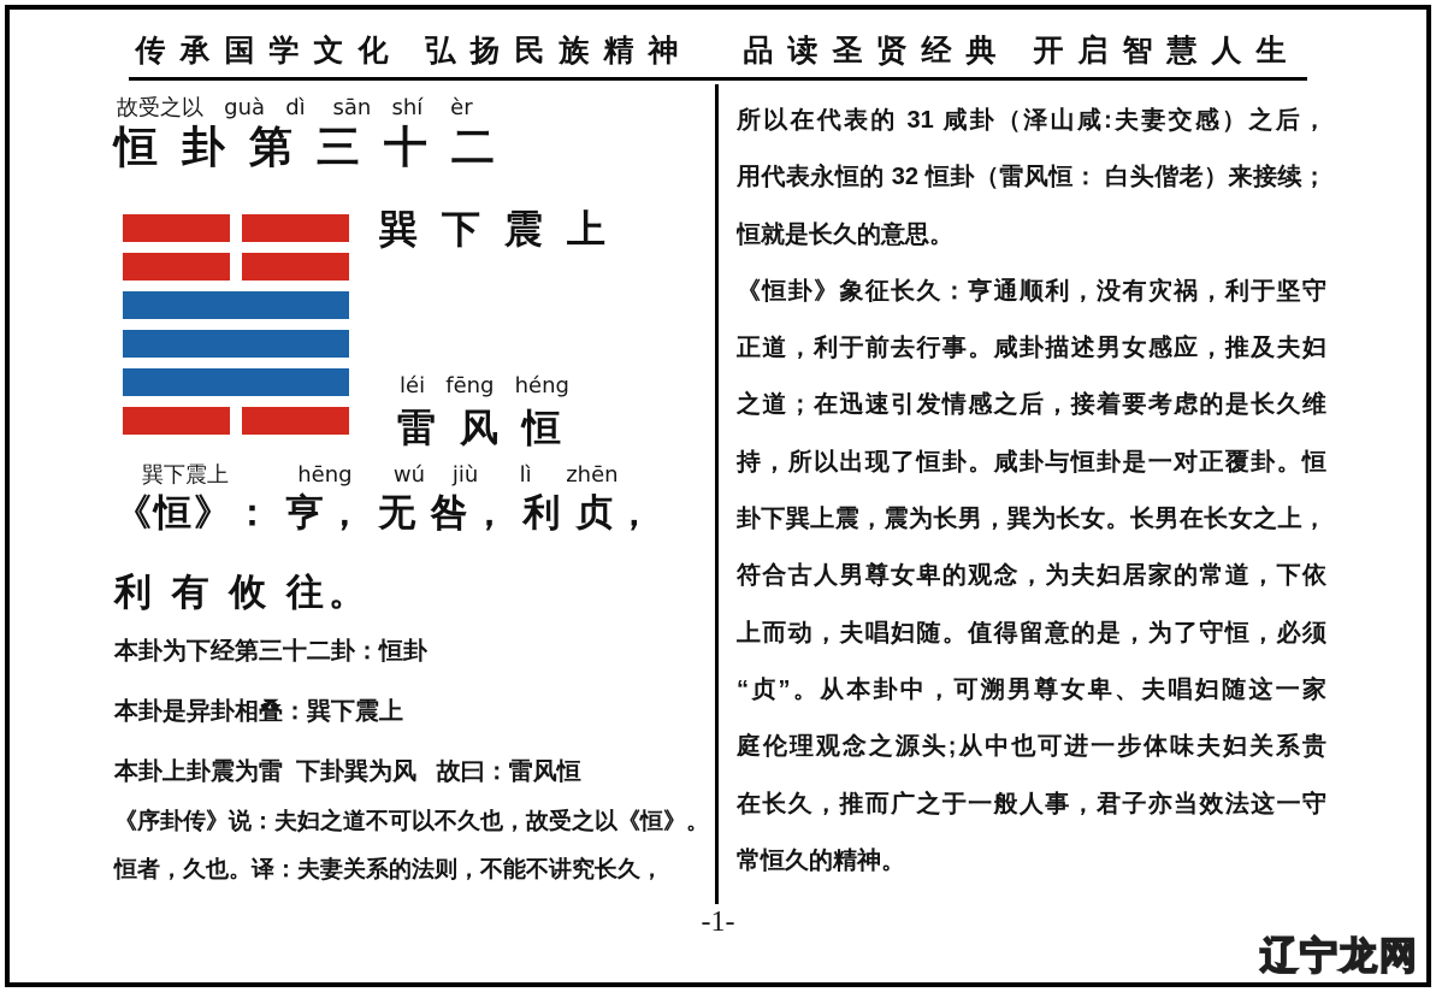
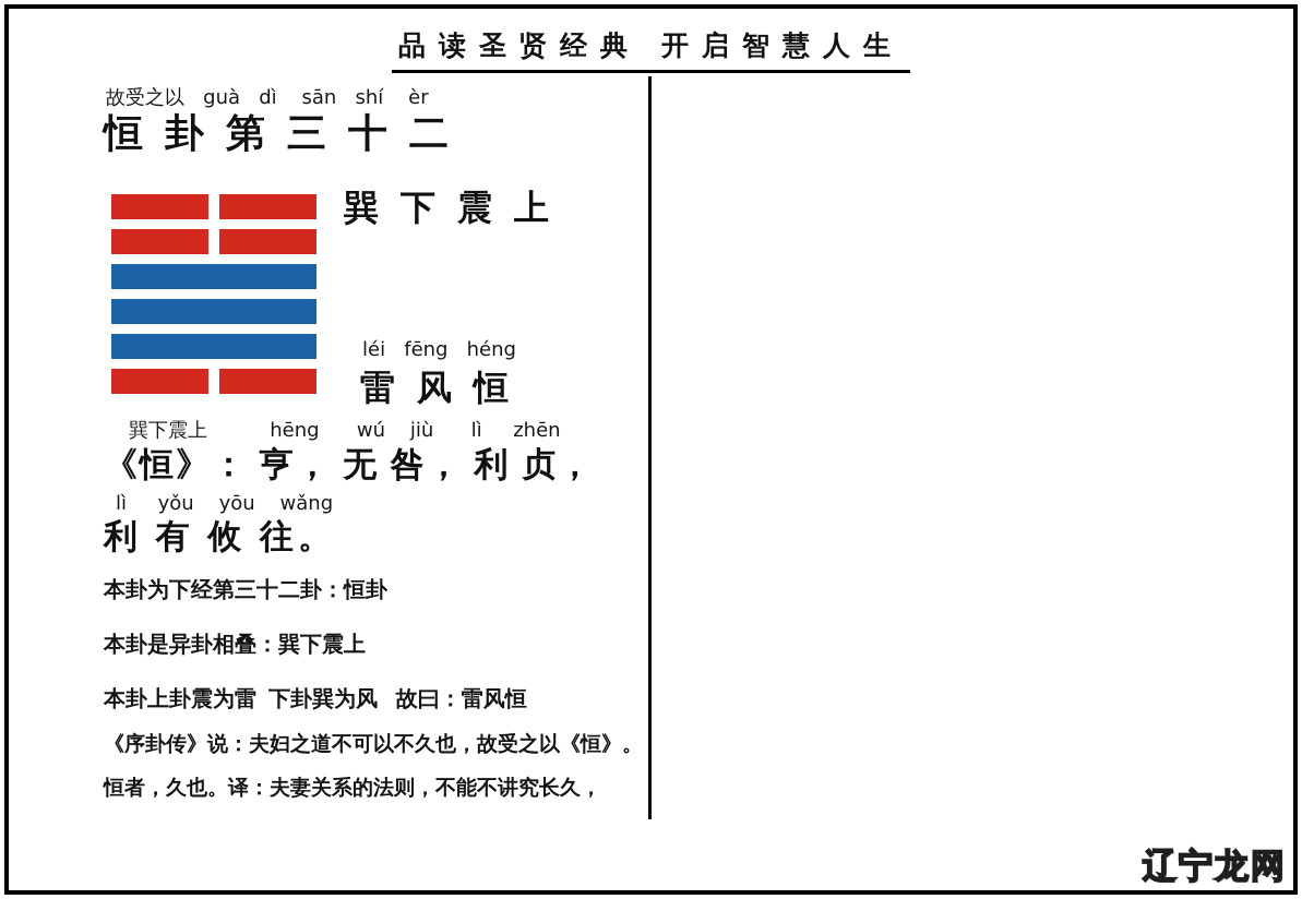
- 传承国学文化 弘扬民族精神
  品读圣贤经典 开启智慧人生
  故受之以 guà dì sān shí èr
  恒卦第三十二
  巽下震上
  léi fēng héng
  雷风恒
  巽下震上 hēng wú jiù lì zhēn
  《恒》： 亨， 无 咎， 利 贞，
+ lì yǒu yōu wǎng
  利 有 攸 往。
  本卦为下经第三十二卦：恒卦
  本卦是异卦相叠：巽下震上
  本卦上卦震为雷 下卦巽为风 故曰：雷风恒
  《序卦传》说：夫妇之道不可以不久也，故受之以《恒》。
  恒者，久也。译：夫妻关系的法则，不能不讲究长久，
- 所以在代表的 31 咸卦（泽山咸:夫妻交感）之后，
- 用代表永恒的 32 恒卦（雷风恒： 白头偕老）来接续；
- 恒就是长久的意思。
- 《恒卦》象征长久：亨通顺利，没有灾祸，利于坚守
- 正道，利于前去行事。咸卦描述男女感应，推及夫妇
- 之道；在迅速引发情感之后，接着要考虑的是长久维
- 持，所以出现了恒卦。咸卦与恒卦是一对正覆卦。恒
- 卦下巽上震，震为长男，巽为长女。长男在长女之上，
- 符合古人男尊女卑的观念，为夫妇居家的常道，下依
- 上而动，夫唱妇随。值得留意的是，为了守恒，必须
- “贞”。从本卦中，可溯男尊女卑、夫唱妇随这一家
- 庭伦理观念之源头;从中也可进一步体味夫妇关系贵
- 在长久，推而广之于一般人事，君子亦当效法这一守
- 常恒久的精神。
- -1-
  辽宁龙网
